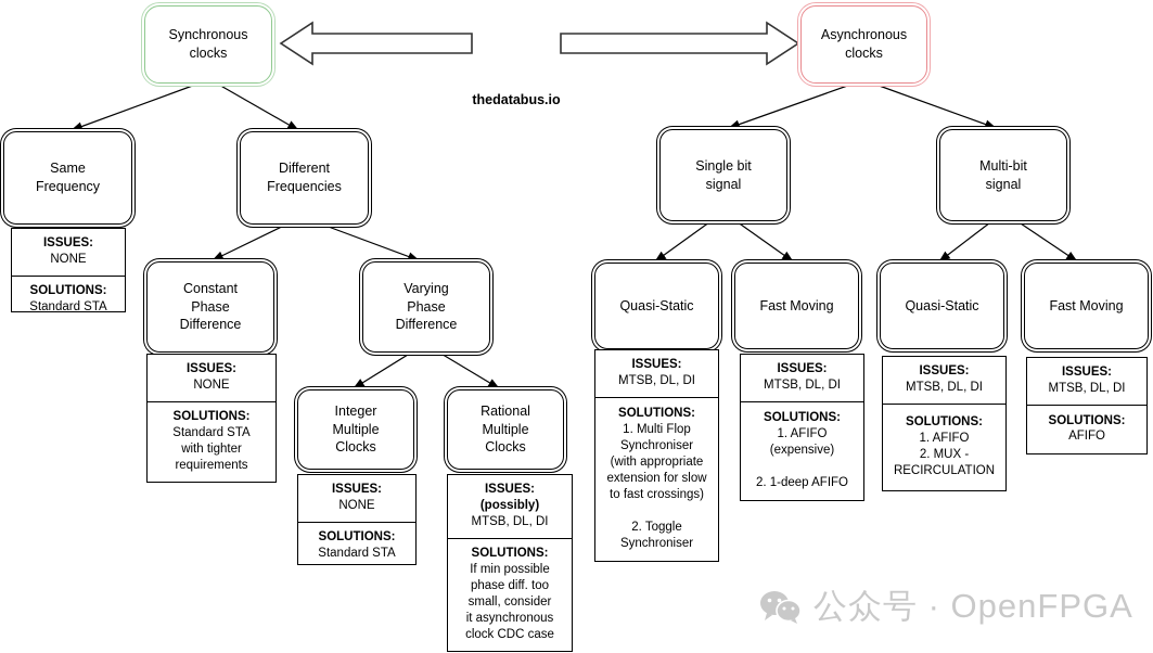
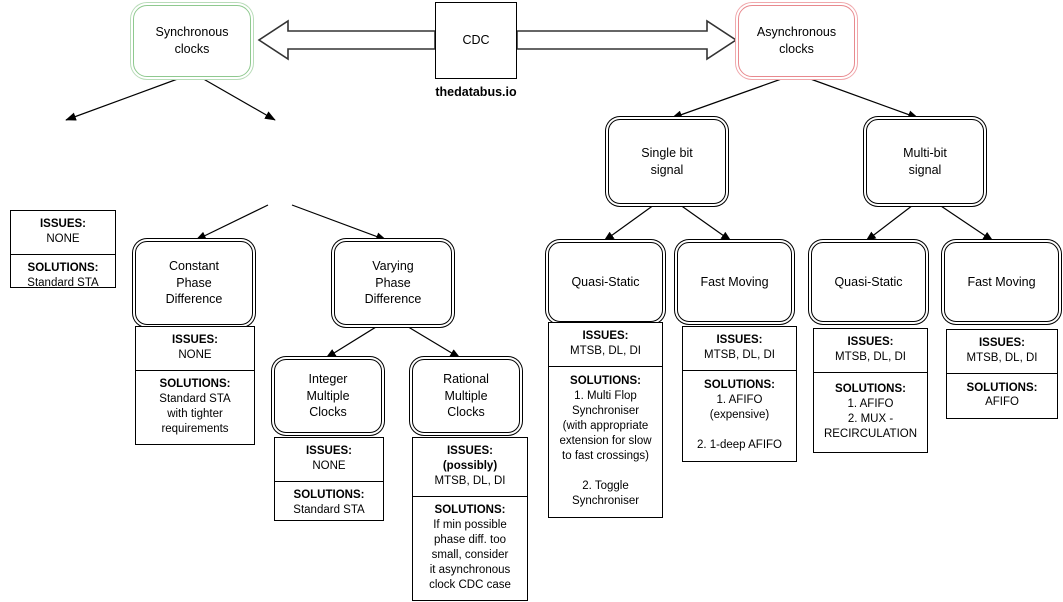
+ CDC
  thedatabus.io
  Synchronous
  clocks
  Asynchronous
  clocks
- Same
- Frequency
- Different
- Frequencies
  Constant
  Phase
  Difference
  Varying
  Phase
  Difference
  Integer
  Multiple
  Clocks
  Rational
  Multiple
  Clocks
  Single bit
  signal
  Multi-bit
  signal
  Quasi-Static
  Fast Moving
  Quasi-Static
  Fast Moving
  ISSUES:
  NONE
  SOLUTIONS:
  Standard STA
  ISSUES:
  NONE
  SOLUTIONS:
  Standard STA
  with tighter
  requirements
  ISSUES:
  NONE
  SOLUTIONS:
  Standard STA
  ISSUES:
  (possibly)
  MTSB, DL, DI
  SOLUTIONS:
  If min possible
  phase diff. too
  small, consider
  it asynchronous
  clock CDC case
  ISSUES:
  MTSB, DL, DI
  SOLUTIONS:
  1. Multi Flop
  Synchroniser
  (with appropriate
  extension for slow
  to fast crossings)
  2. Toggle
  Synchroniser
  ISSUES:
  MTSB, DL, DI
  SOLUTIONS:
  1. AFIFO
  (expensive)
  2. 1-deep AFIFO
  ISSUES:
  MTSB, DL, DI
  SOLUTIONS:
  1. AFIFO
  2. MUX -
  RECIRCULATION
  ISSUES:
  MTSB, DL, DI
  SOLUTIONS:
  AFIFO
- 公众号 · OpenFPGA
